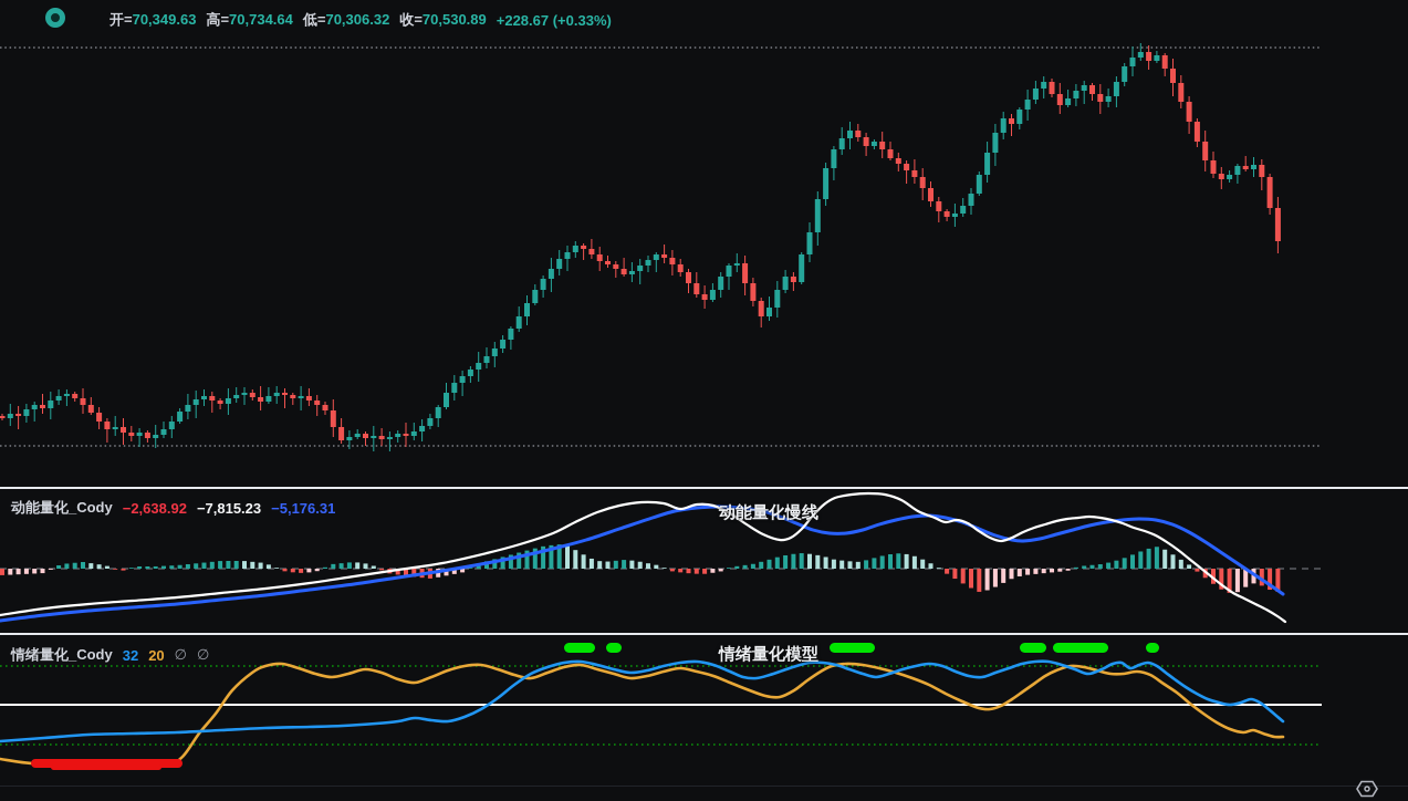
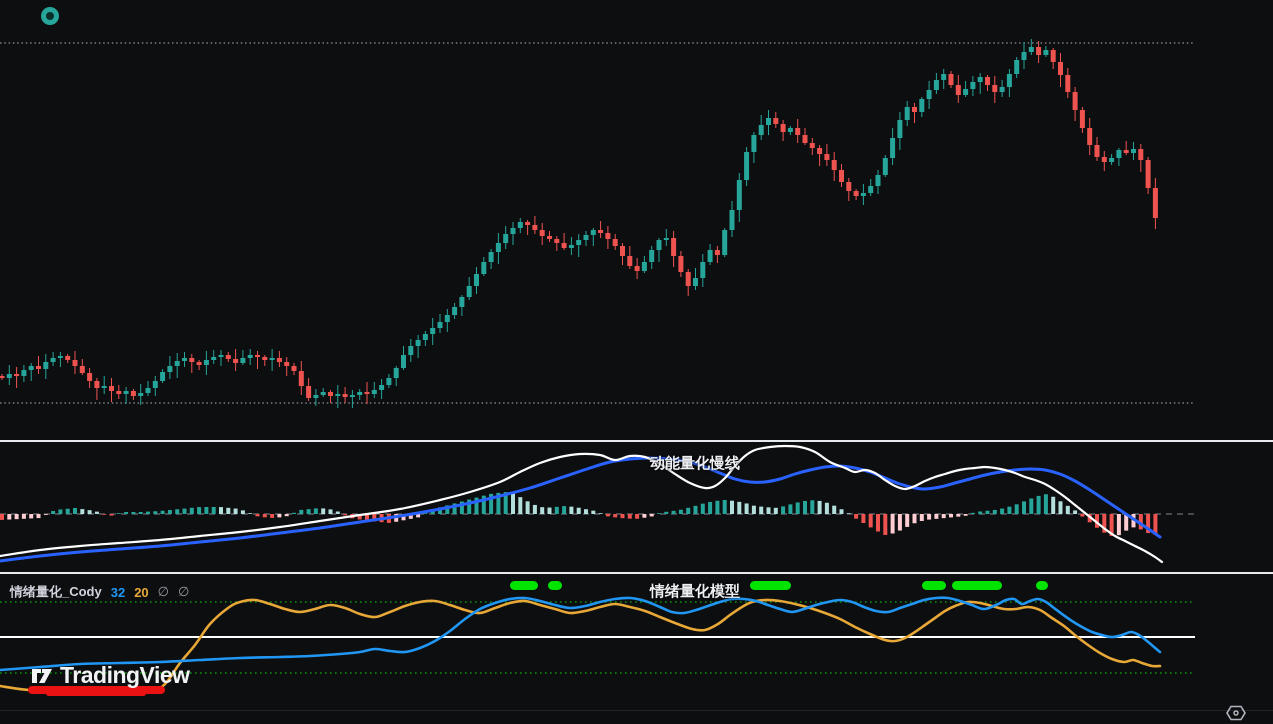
- 开=70,349.63
- 高=70,734.64
- 低=70,306.32
- 收=70,530.89
- +228.67 (+0.33%)
- 动能量化_Cody
- −2,638.92
- −7,815.23
- −5,176.31
  动能量化慢线
  情绪量化_Cody
  32
  20
  ∅
  ∅
  情绪量化模型
+ TradingView
